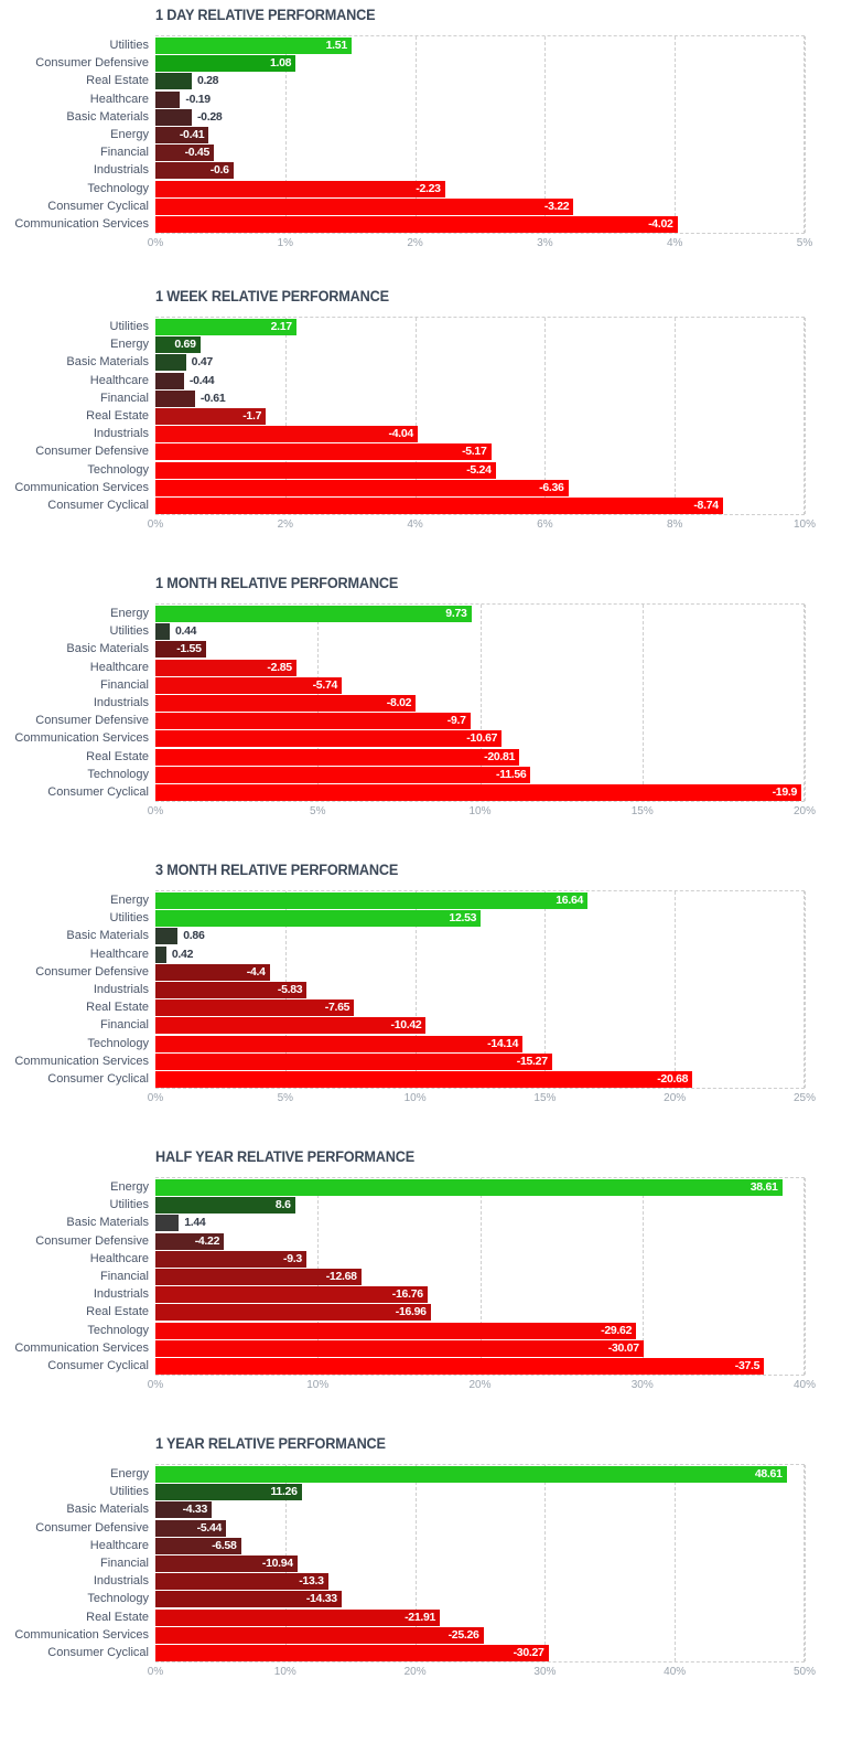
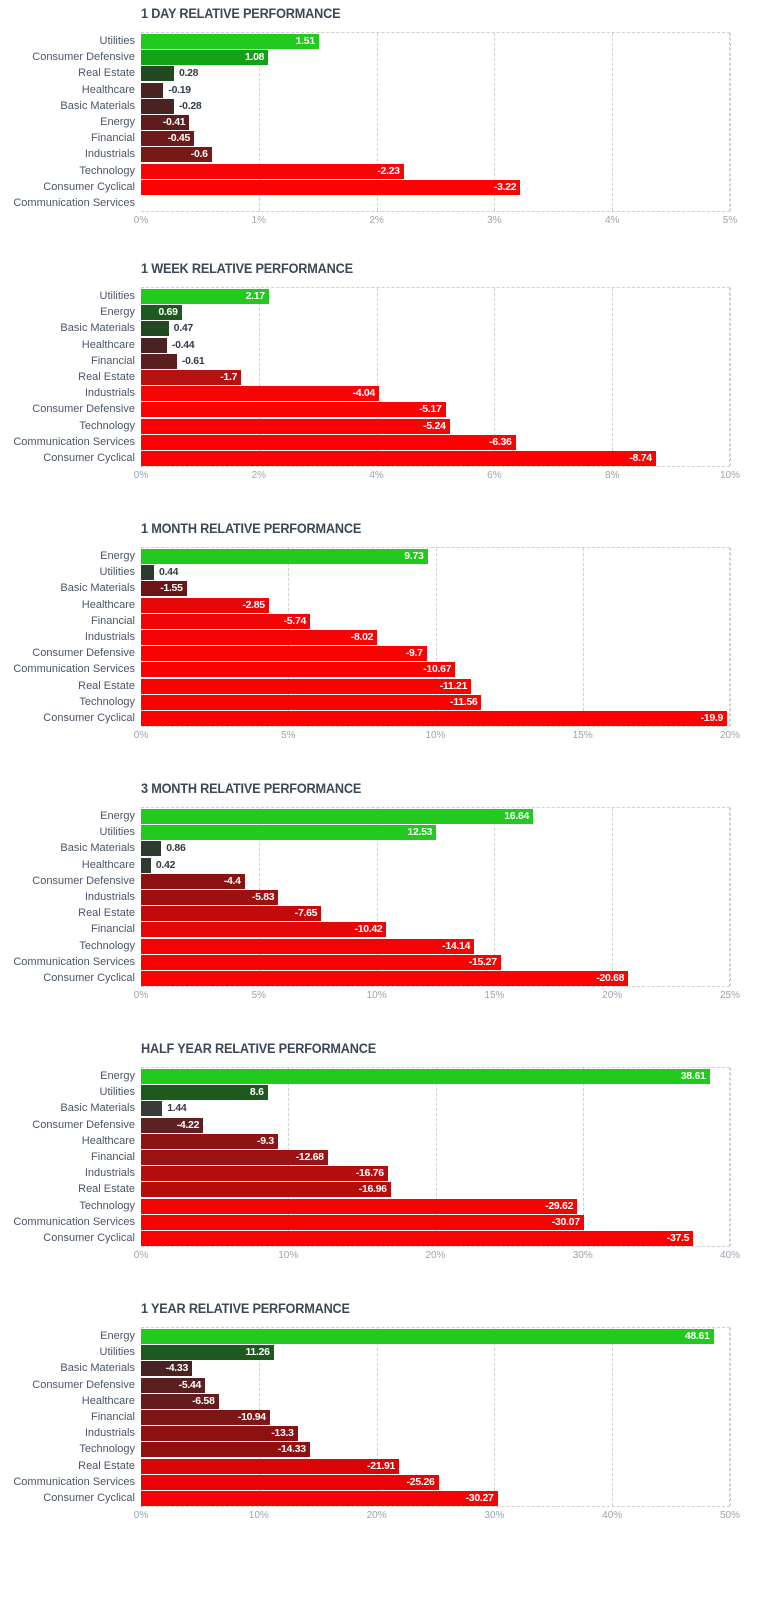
  1 DAY RELATIVE PERFORMANCE
  Utilities
  1.51
  Consumer Defensive
  1.08
  Real Estate
  0.28
  Healthcare
  -0.19
  Basic Materials
  -0.28
  Energy
  -0.41
  Financial
  -0.45
  Industrials
  -0.6
  Technology
  -2.23
  Consumer Cyclical
  -3.22
  Communication Services
- -4.02
  0%
  1%
  2%
  3%
  4%
  5%
  1 WEEK RELATIVE PERFORMANCE
  Utilities
  2.17
  Energy
  0.69
  Basic Materials
  0.47
  Healthcare
  -0.44
  Financial
  -0.61
  Real Estate
  -1.7
  Industrials
  -4.04
  Consumer Defensive
  -5.17
  Technology
  -5.24
  Communication Services
  -6.36
  Consumer Cyclical
  -8.74
  0%
  2%
  4%
  6%
  8%
  10%
  1 MONTH RELATIVE PERFORMANCE
  Energy
  9.73
  Utilities
  0.44
  Basic Materials
  -1.55
  Healthcare
  -2.85
  Financial
  -5.74
  Industrials
  -8.02
  Consumer Defensive
  -9.7
  Communication Services
  -10.67
  Real Estate
- -20.81
+ -11.21
  Technology
  -11.56
  Consumer Cyclical
  -19.9
  0%
  5%
  10%
  15%
  20%
  3 MONTH RELATIVE PERFORMANCE
  Energy
  16.64
  Utilities
  12.53
  Basic Materials
  0.86
  Healthcare
  0.42
  Consumer Defensive
  -4.4
  Industrials
  -5.83
  Real Estate
  -7.65
  Financial
  -10.42
  Technology
  -14.14
  Communication Services
  -15.27
  Consumer Cyclical
  -20.68
  0%
  5%
  10%
  15%
  20%
  25%
  HALF YEAR RELATIVE PERFORMANCE
  Energy
  38.61
  Utilities
  8.6
  Basic Materials
  1.44
  Consumer Defensive
  -4.22
  Healthcare
  -9.3
  Financial
  -12.68
  Industrials
  -16.76
  Real Estate
  -16.96
  Technology
  -29.62
  Communication Services
  -30.07
  Consumer Cyclical
  -37.5
  0%
  10%
  20%
  30%
  40%
  1 YEAR RELATIVE PERFORMANCE
  Energy
  48.61
  Utilities
  11.26
  Basic Materials
  -4.33
  Consumer Defensive
  -5.44
  Healthcare
  -6.58
  Financial
  -10.94
  Industrials
  -13.3
  Technology
  -14.33
  Real Estate
  -21.91
  Communication Services
  -25.26
  Consumer Cyclical
  -30.27
  0%
  10%
  20%
  30%
  40%
  50%
